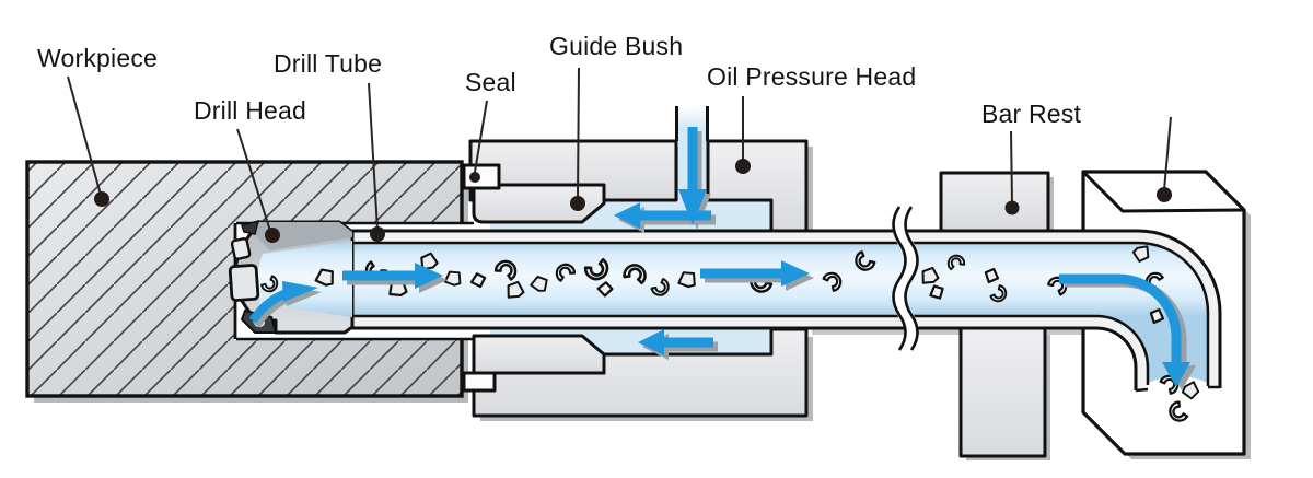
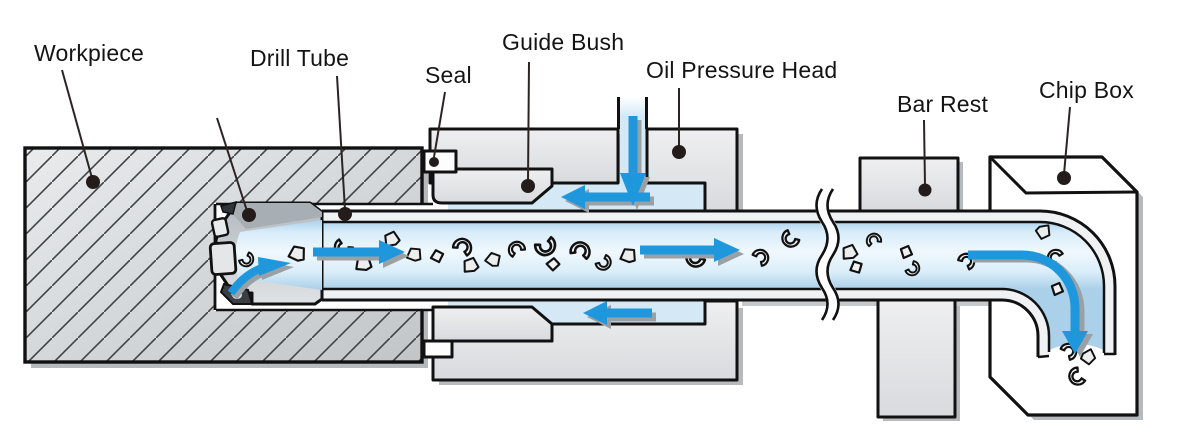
  Workpiece
- Drill Head
  Drill Tube
  Seal
  Guide Bush
  Oil Pressure Head
  Bar Rest
+ Chip Box
